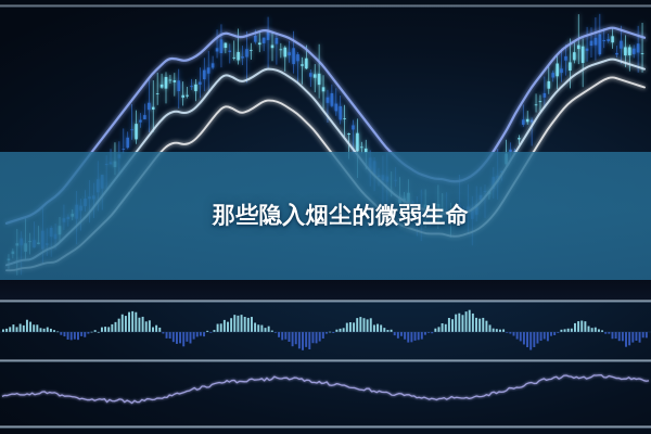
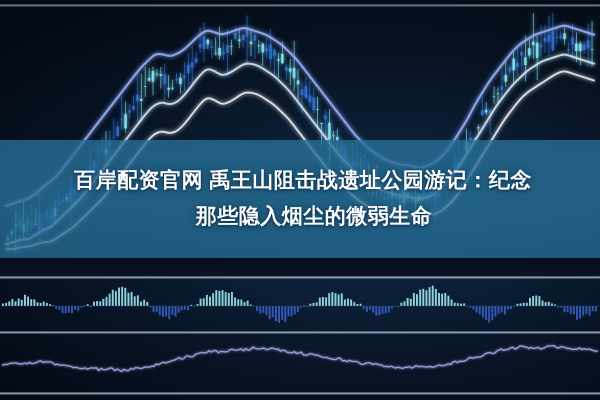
+ 百岸配资官网 禹王山阻击战遗址公园游记：纪念
  那些隐入烟尘的微弱生命
